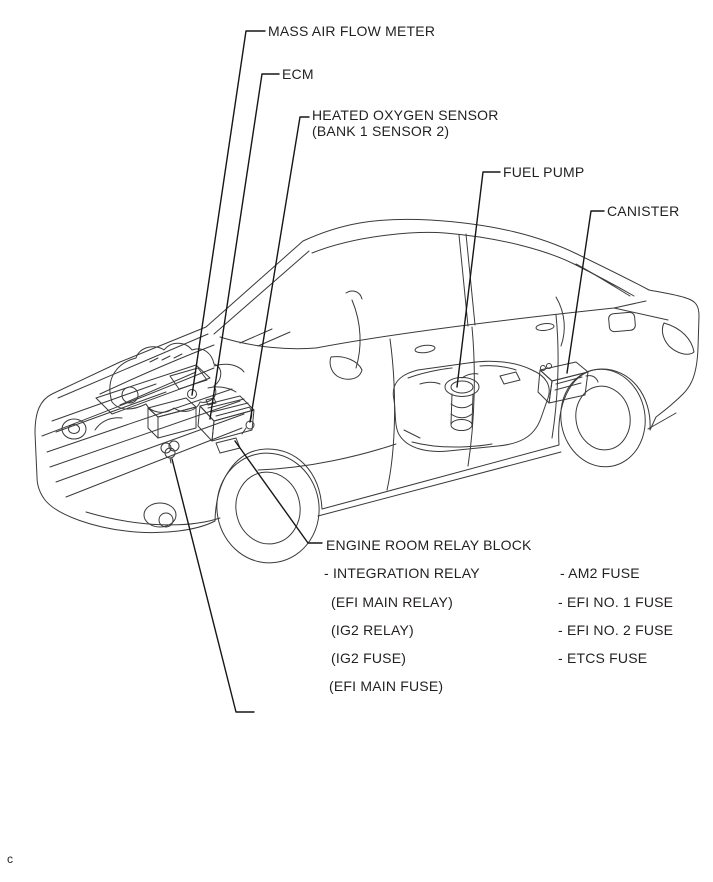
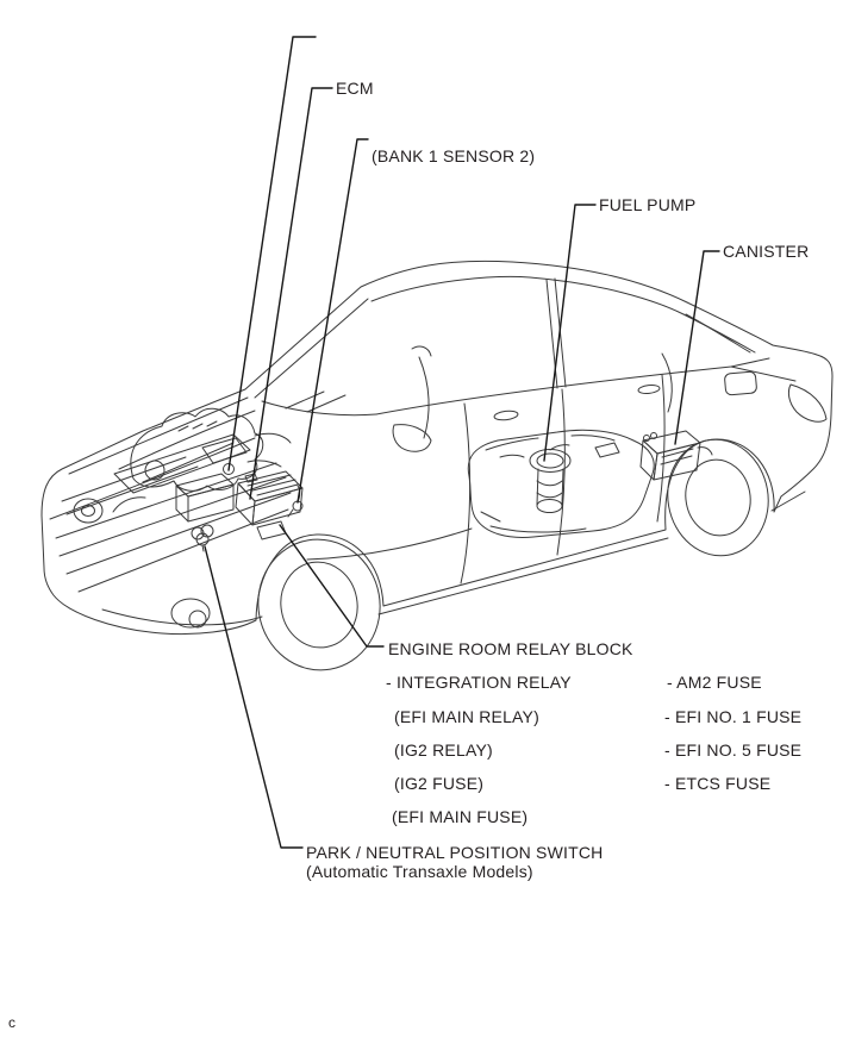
- MASS AIR FLOW METER
  ECM
- HEATED OXYGEN SENSOR
  (BANK 1 SENSOR 2)
  FUEL PUMP
  CANISTER
  ENGINE ROOM RELAY BLOCK
  - INTEGRATION RELAY
  (EFI MAIN RELAY)
  (IG2 RELAY)
  (IG2 FUSE)
  (EFI MAIN FUSE)
  - AM2 FUSE
  - EFI NO. 1 FUSE
- - EFI NO. 2 FUSE
+ - EFI NO. 5 FUSE
  - ETCS FUSE
+ PARK / NEUTRAL POSITION SWITCH
+ (Automatic Transaxle Models)
  c
